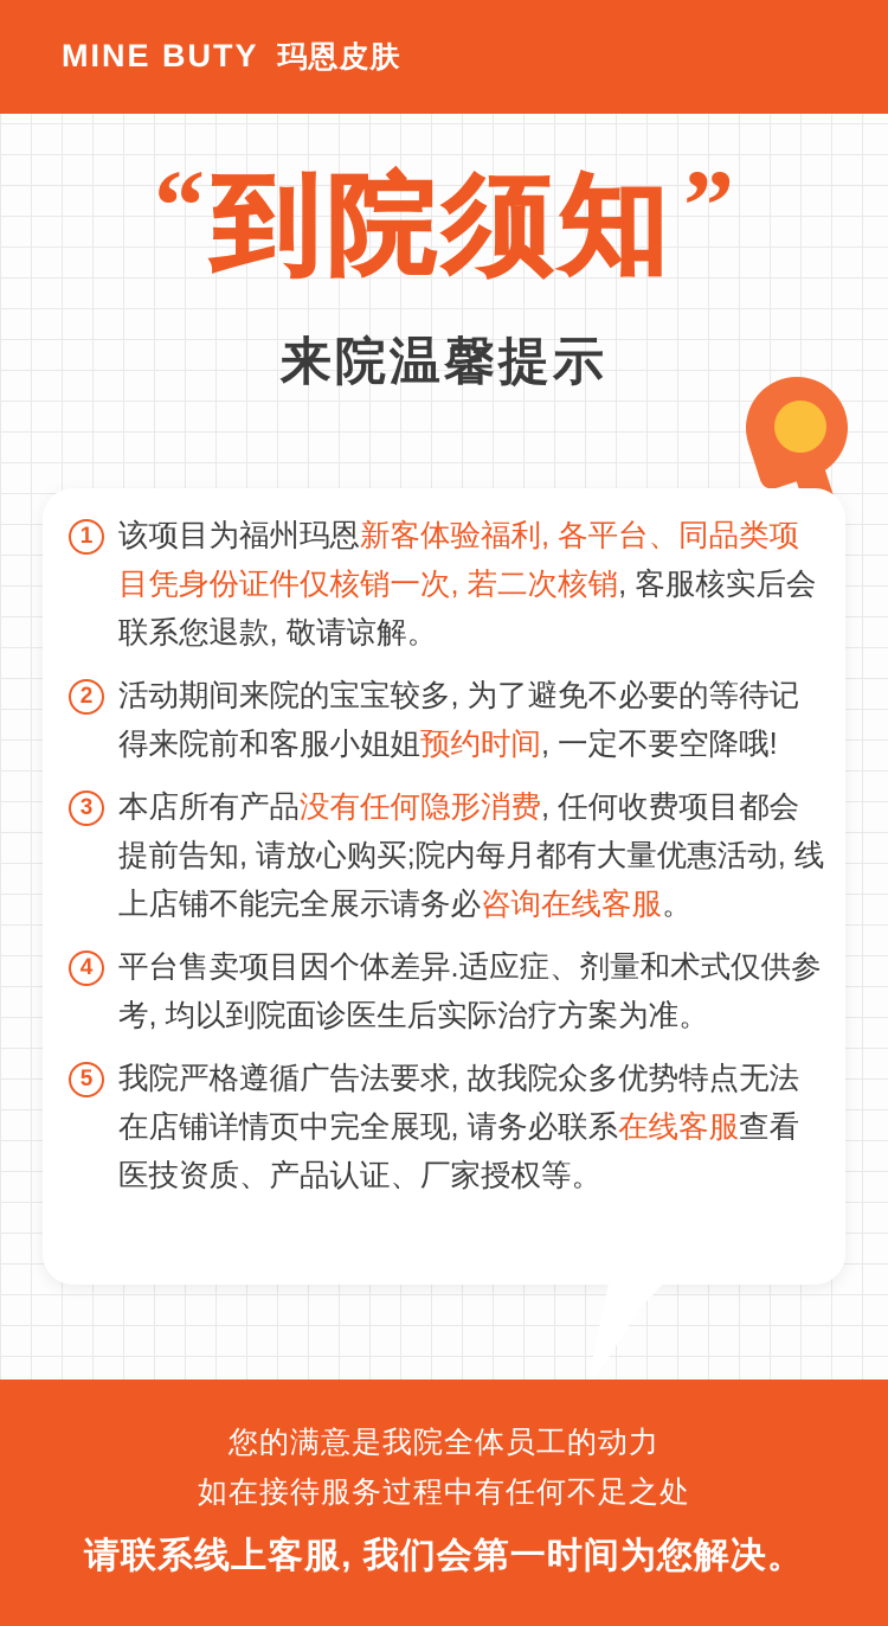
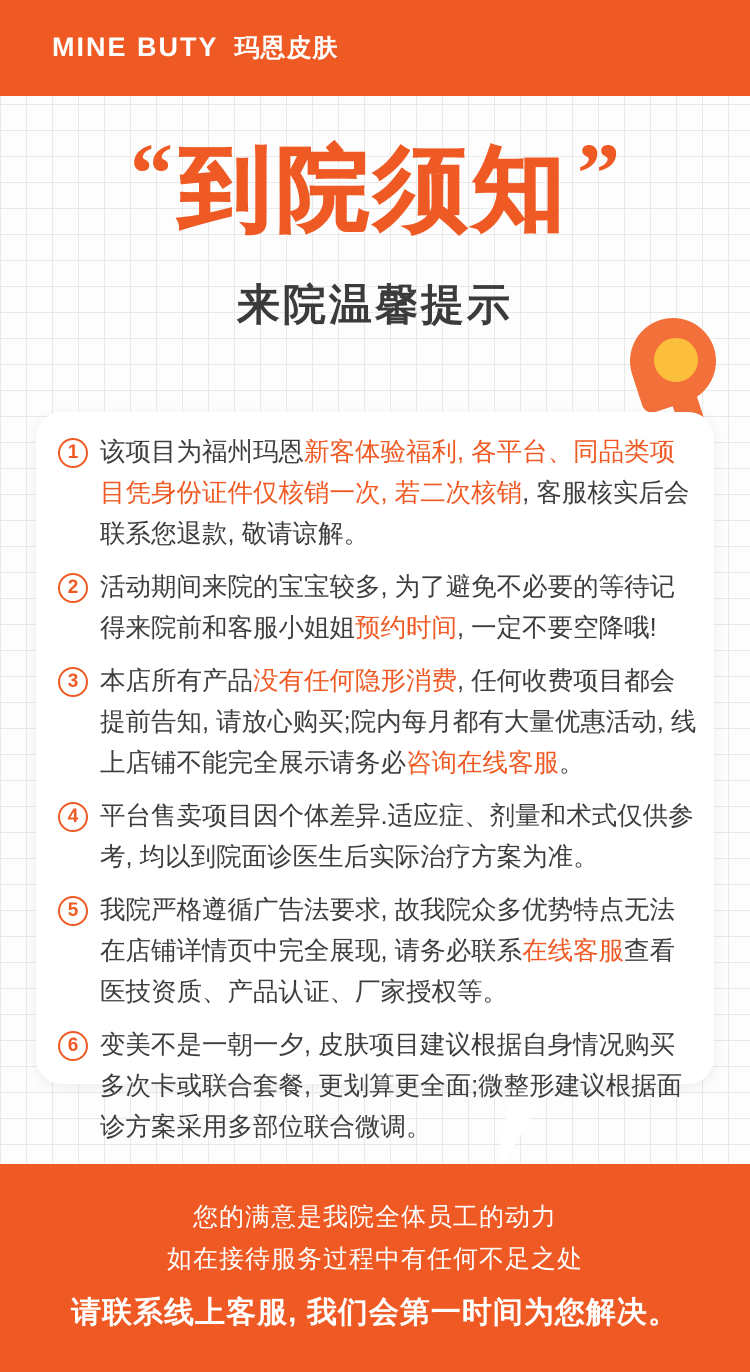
  MINE BUTY
  玛恩皮肤
  “
  到院须知
  ”
  来院温馨提示
  1
  该项目为福州玛恩新客体验福利, 各平台、同品类项目凭身份证件仅核销一次, 若二次核销, 客服核实后会联系您退款, 敬请谅解。
  2
  活动期间来院的宝宝较多, 为了避免不必要的等待记得来院前和客服小姐姐预约时间, 一定不要空降哦!
  3
  本店所有产品没有任何隐形消费, 任何收费项目都会提前告知, 请放心购买;院内每月都有大量优惠活动, 线上店铺不能完全展示请务必咨询在线客服。
  4
  平台售卖项目因个体差异.适应症、剂量和术式仅供参考, 均以到院面诊医生后实际治疗方案为准。
  5
  我院严格遵循广告法要求, 故我院众多优势特点无法在店铺详情页中完全展现, 请务必联系在线客服查看医技资质、产品认证、厂家授权等。
+ 6
+ 变美不是一朝一夕, 皮肤项目建议根据自身情况购买多次卡或联合套餐, 更划算更全面;微整形建议根据面诊方案采用多部位联合微调。
  您的满意是我院全体员工的动力
  如在接待服务过程中有任何不足之处
  请联系线上客服, 我们会第一时间为您解决。
